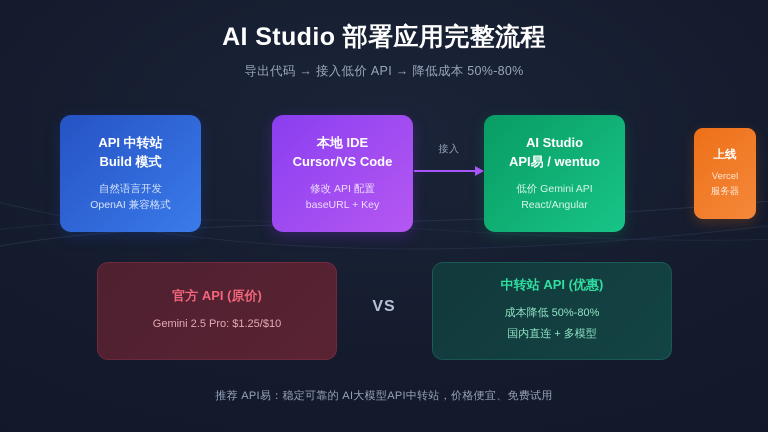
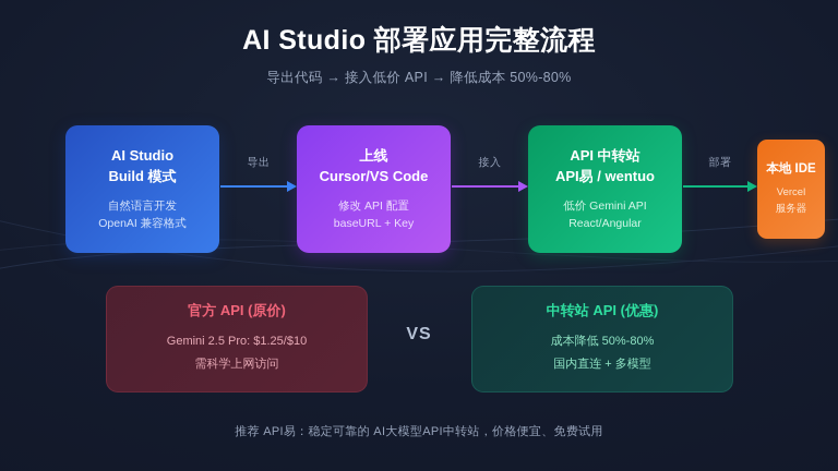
  AI Studio 部署应用完整流程
  导出代码 → 接入低价 API → 降低成本 50%-80%
- API 中转站
+ AI Studio
  Build 模式
  自然语言开发
  OpenAI 兼容格式
- 本地 IDE
+ 上线
  Cursor/VS Code
  修改 API 配置
  baseURL + Key
- AI Studio
+ API 中转站
  API易 / wentuo
  低价 Gemini API
  React/Angular
- 上线
+ 本地 IDE
  Vercel
  服务器
+ 导出
  接入
+ 部署
  官方 API (原价)
  Gemini 2.5 Pro: $1.25/$10
+ 需科学上网访问
  VS
  中转站 API (优惠)
  成本降低 50%-80%
  国内直连 + 多模型
  推荐 API易：稳定可靠的 AI大模型API中转站，价格便宜、免费试用
